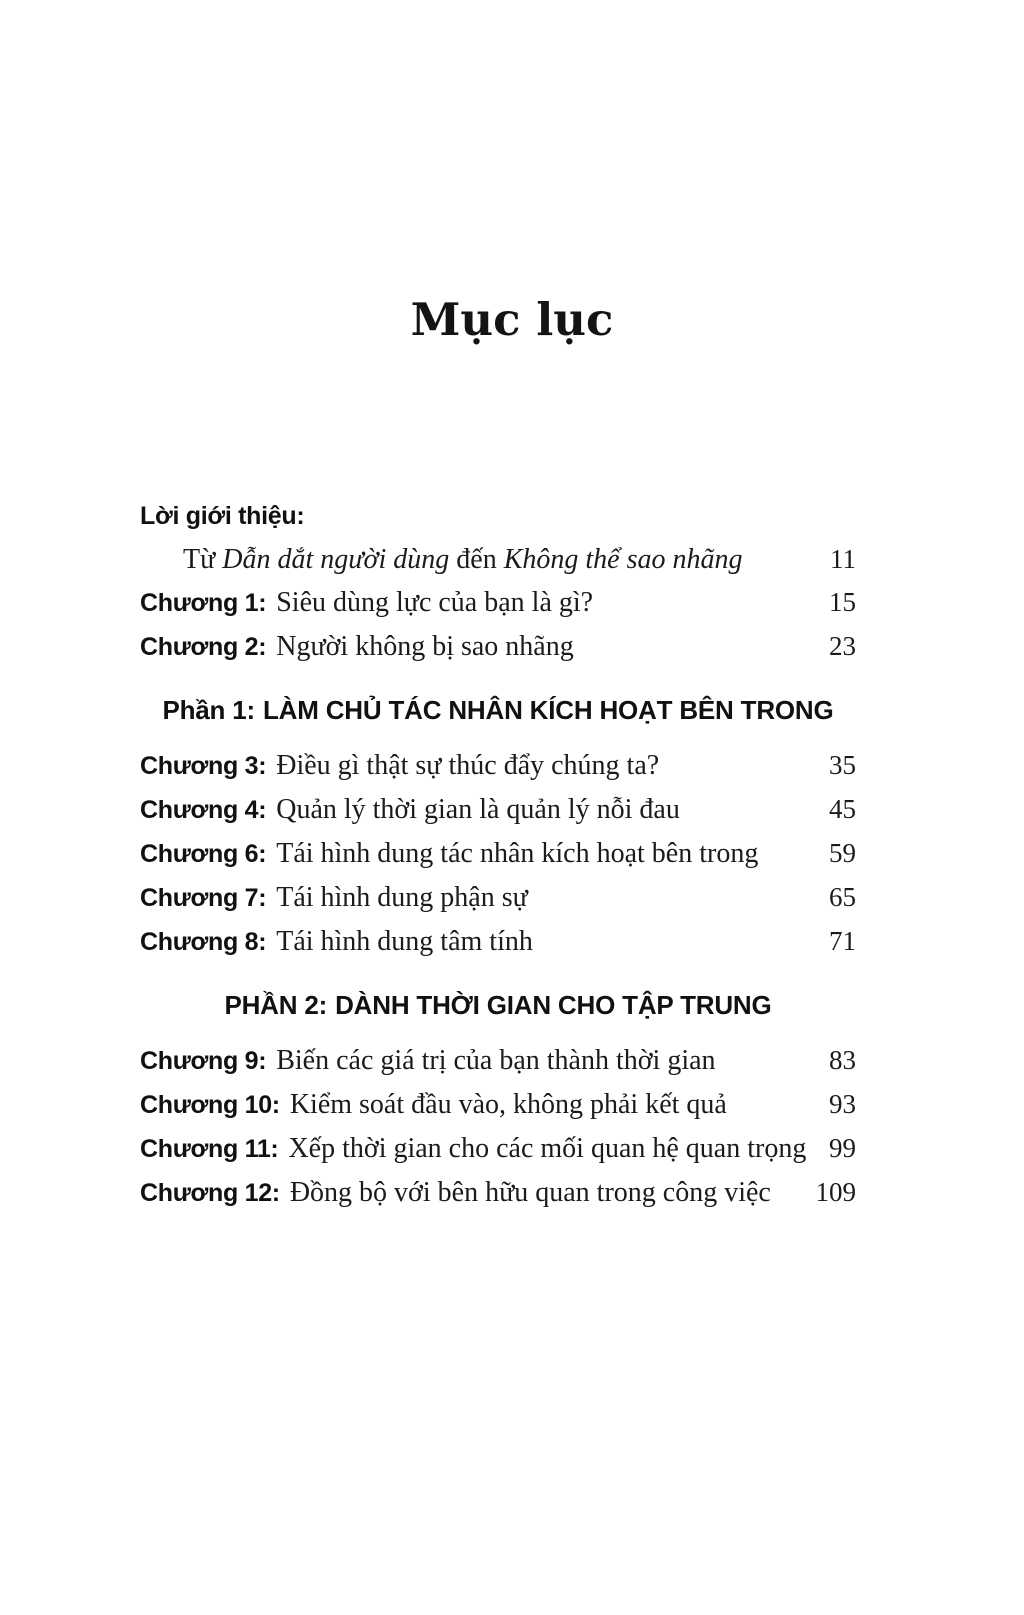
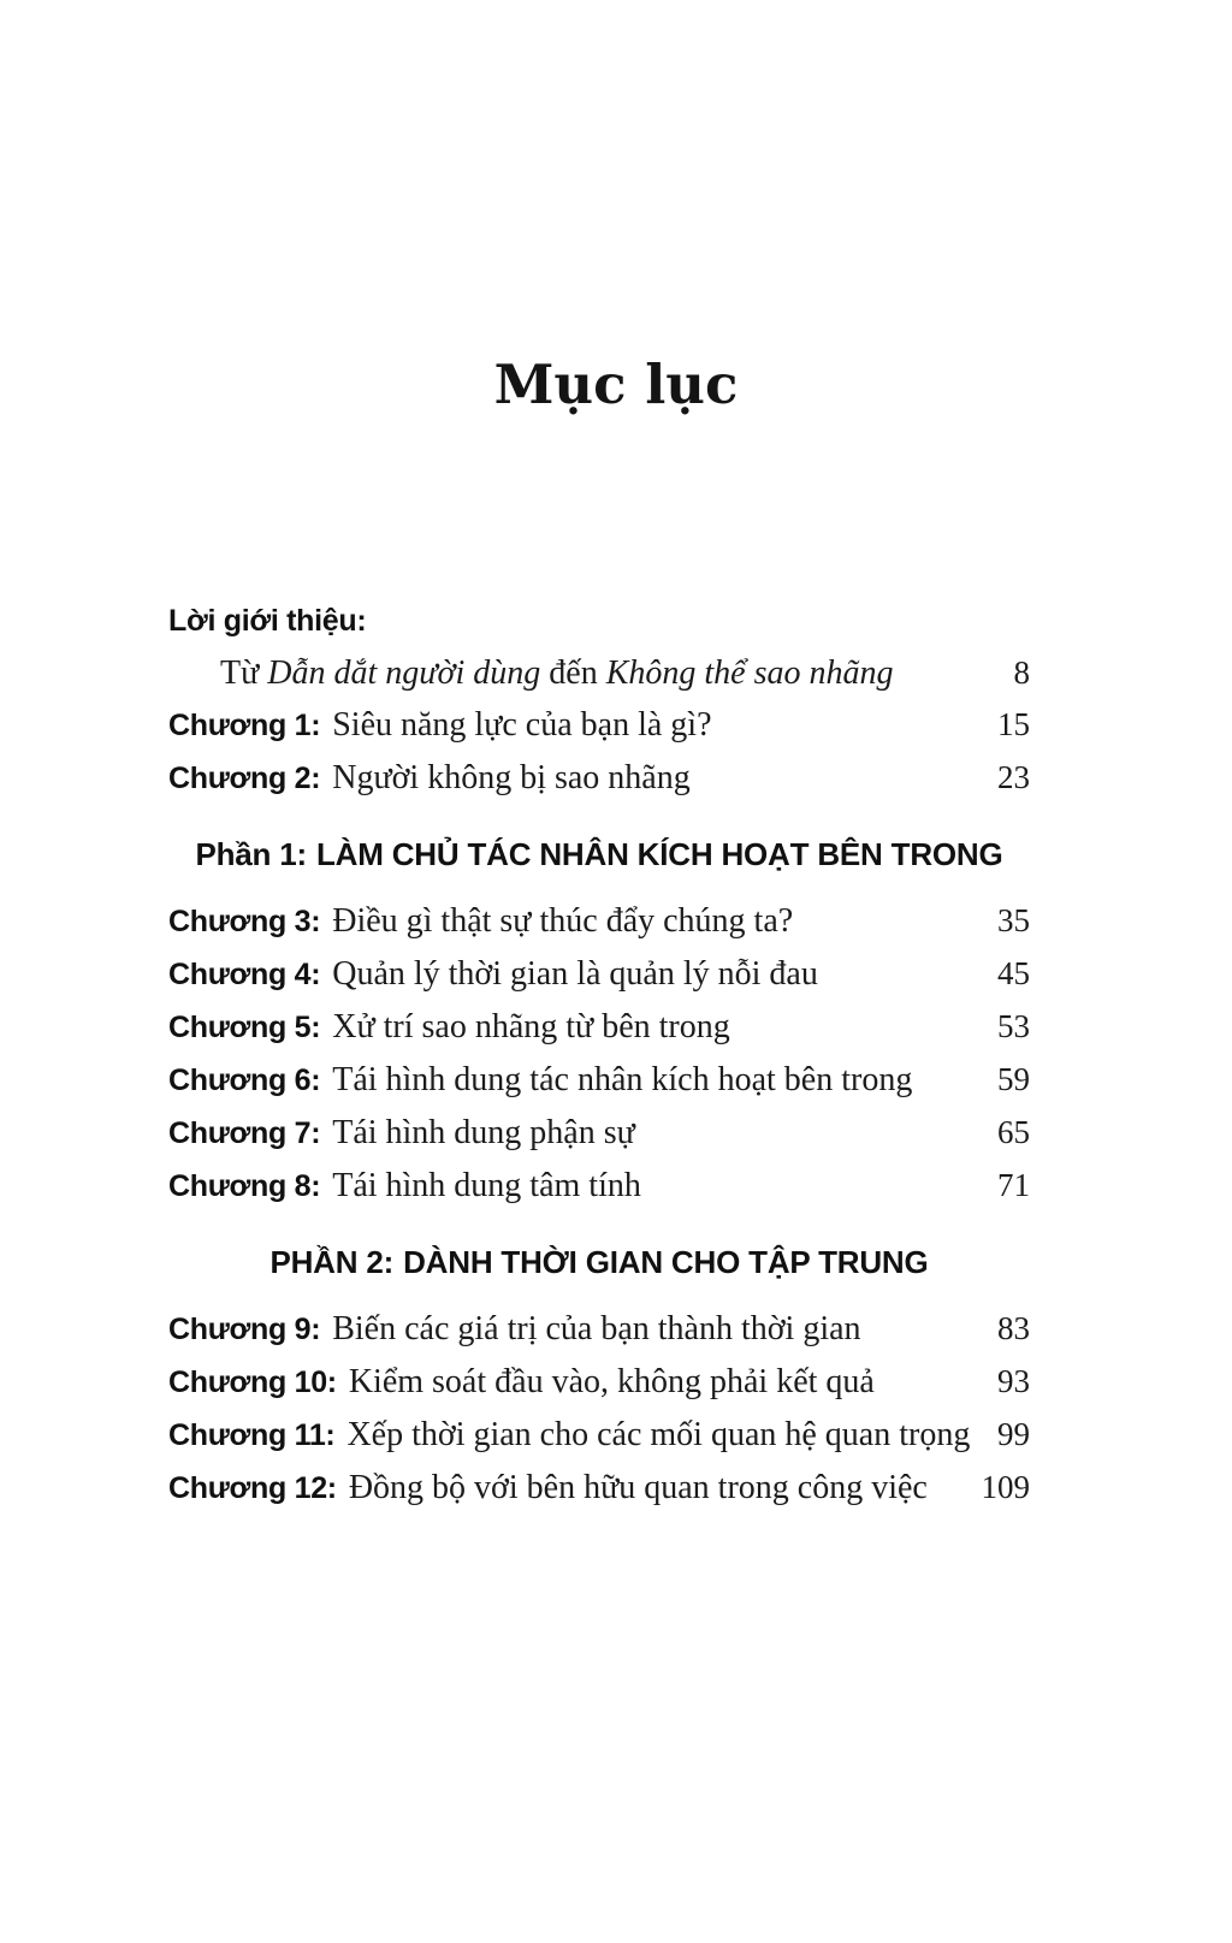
  Mục lục
  Lời giới thiệu:
  Từ Dẫn dắt người dùng đến Không thể sao nhãng
- 11
+ 8
- Chương 1: Siêu dùng lực của bạn là gì?
+ Chương 1: Siêu năng lực của bạn là gì?
  15
  Chương 2: Người không bị sao nhãng
  23
  Phần 1: LÀM CHỦ TÁC NHÂN KÍCH HOẠT BÊN TRONG
  Chương 3: Điều gì thật sự thúc đẩy chúng ta?
  35
  Chương 4: Quản lý thời gian là quản lý nỗi đau
  45
+ Chương 5: Xử trí sao nhãng từ bên trong
+ 53
  Chương 6: Tái hình dung tác nhân kích hoạt bên trong
  59
  Chương 7: Tái hình dung phận sự
  65
  Chương 8: Tái hình dung tâm tính
  71
  PHẦN 2: DÀNH THỜI GIAN CHO TẬP TRUNG
  Chương 9: Biến các giá trị của bạn thành thời gian
  83
  Chương 10: Kiểm soát đầu vào, không phải kết quả
  93
  Chương 11: Xếp thời gian cho các mối quan hệ quan trọng
  99
  Chương 12: Đồng bộ với bên hữu quan trong công việc
  109
